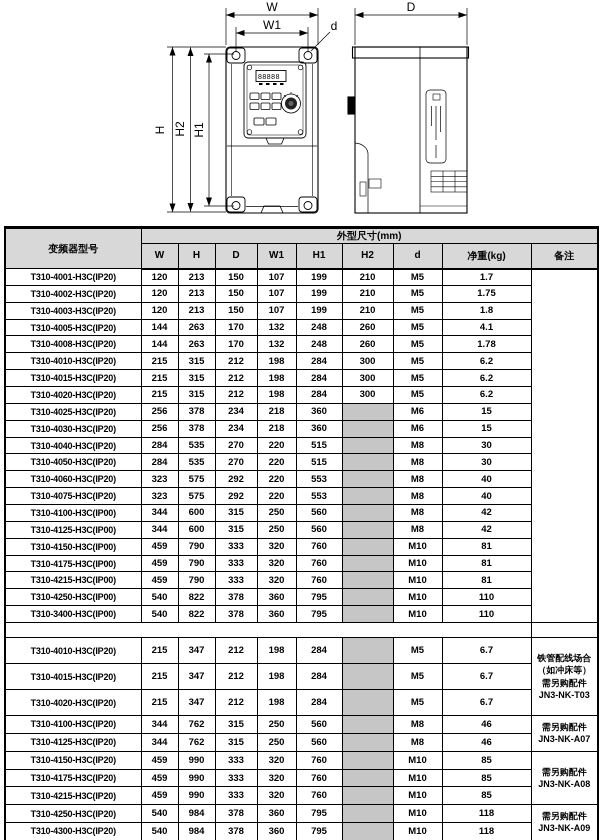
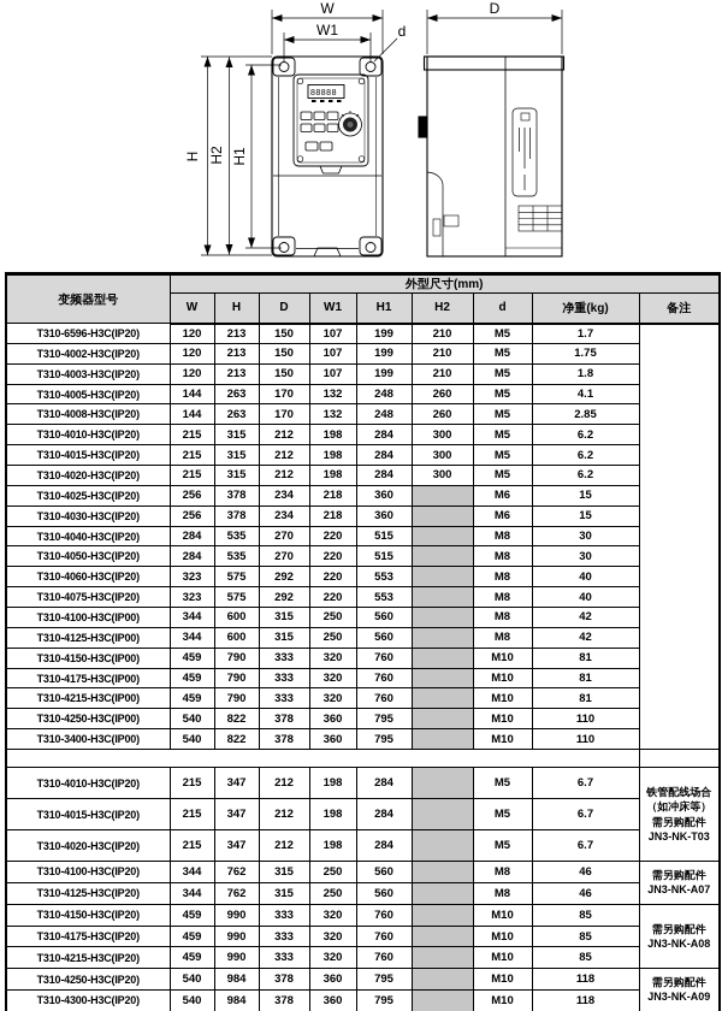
  W
  W1
  d
  D
  变频器型号	外型尺寸(mm)
  W	H	D	W1	H1	H2	d	净重(kg)	备注
- T310-4001-H3C(IP20)	120	213	150	107	199	210	M5	1.7
+ T310-6596-H3C(IP20)	120	213	150	107	199	210	M5	1.7
  T310-4002-H3C(IP20)	120	213	150	107	199	210	M5	1.75
  T310-4003-H3C(IP20)	120	213	150	107	199	210	M5	1.8
  T310-4005-H3C(IP20)	144	263	170	132	248	260	M5	4.1
- T310-4008-H3C(IP20)	144	263	170	132	248	260	M5	1.78
+ T310-4008-H3C(IP20)	144	263	170	132	248	260	M5	2.85
  T310-4010-H3C(IP20)	215	315	212	198	284	300	M5	6.2
  T310-4015-H3C(IP20)	215	315	212	198	284	300	M5	6.2
  T310-4020-H3C(IP20)	215	315	212	198	284	300	M5	6.2
  T310-4025-H3C(IP20)	256	378	234	218	360		M6	15
  T310-4030-H3C(IP20)	256	378	234	218	360		M6	15
  T310-4040-H3C(IP20)	284	535	270	220	515		M8	30
  T310-4050-H3C(IP20)	284	535	270	220	515		M8	30
  T310-4060-H3C(IP20)	323	575	292	220	553		M8	40
  T310-4075-H3C(IP20)	323	575	292	220	553		M8	40
  T310-4100-H3C(IP00)	344	600	315	250	560		M8	42
  T310-4125-H3C(IP00)	344	600	315	250	560		M8	42
  T310-4150-H3C(IP00)	459	790	333	320	760		M10	81
  T310-4175-H3C(IP00)	459	790	333	320	760		M10	81
  T310-4215-H3C(IP00)	459	790	333	320	760		M10	81
  T310-4250-H3C(IP00)	540	822	378	360	795		M10	110
  T310-3400-H3C(IP00)	540	822	378	360	795		M10	110
  T310-4010-H3C(IP20)	215	347	212	198	284		M5	6.7	铁管配线场合（如冲床等）需另购配件JN3-NK-T03
  T310-4015-H3C(IP20)	215	347	212	198	284		M5	6.7
  T310-4020-H3C(IP20)	215	347	212	198	284		M5	6.7
  T310-4100-H3C(IP20)	344	762	315	250	560		M8	46	需另购配件JN3-NK-A07
  T310-4125-H3C(IP20)	344	762	315	250	560		M8	46
  T310-4150-H3C(IP20)	459	990	333	320	760		M10	85	需另购配件JN3-NK-A08
  T310-4175-H3C(IP20)	459	990	333	320	760		M10	85
  T310-4215-H3C(IP20)	459	990	333	320	760		M10	85
  T310-4250-H3C(IP20)	540	984	378	360	795		M10	118	需另购配件JN3-NK-A09
  T310-4300-H3C(IP20)	540	984	378	360	795		M10	118
